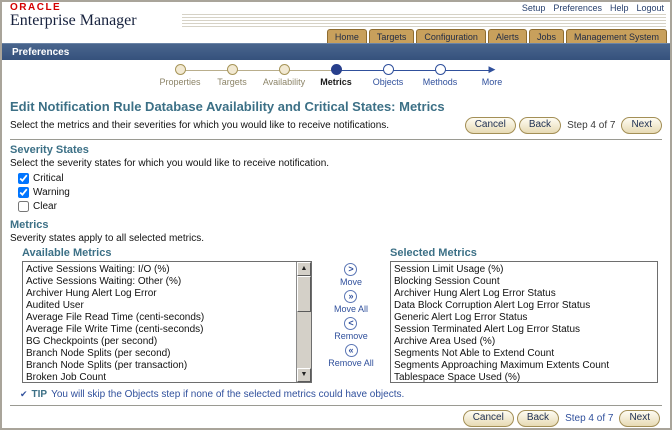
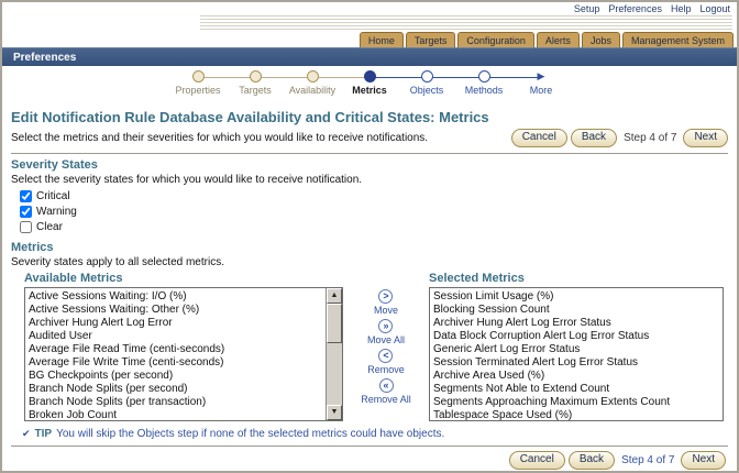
- ORACLE
- Enterprise Manager
  Setup
  Preferences
  Help
  Logout
  Home
  Targets
  Configuration
  Alerts
  Jobs
  Management System
  Preferences
  Properties
  Targets
  Availability
  Metrics
  Objects
  Methods
  More
  Edit Notification Rule Database Availability and Critical States: Metrics
  Select the metrics and their severities for which you would like to receive notifications.
  Cancel
  Back
  Step 4 of 7
  Next
  Severity States
  Select the severity states for which you would like to receive notification.
  Critical
  Warning
  Clear
  Metrics
  Severity states apply to all selected metrics.
  Available Metrics
  Active Sessions Waiting: I/O (%)
  Active Sessions Waiting: Other (%)
  Archiver Hung Alert Log Error
  Audited User
  Average File Read Time (centi-seconds)
  Average File Write Time (centi-seconds)
  BG Checkpoints (per second)
  Branch Node Splits (per second)
  Branch Node Splits (per transaction)
  Broken Job Count
  >
  Move
  »
  Move All
  <
  Remove
  «
  Remove All
  Selected Metrics
  Session Limit Usage (%)
  Blocking Session Count
  Archiver Hung Alert Log Error Status
  Data Block Corruption Alert Log Error Status
  Generic Alert Log Error Status
  Session Terminated Alert Log Error Status
  Archive Area Used (%)
  Segments Not Able to Extend Count
  Segments Approaching Maximum Extents Count
  Tablespace Space Used (%)
  TIP
  You will skip the Objects step if none of the selected metrics could have objects.
  Cancel
  Back
  Step 4 of 7
  Next
